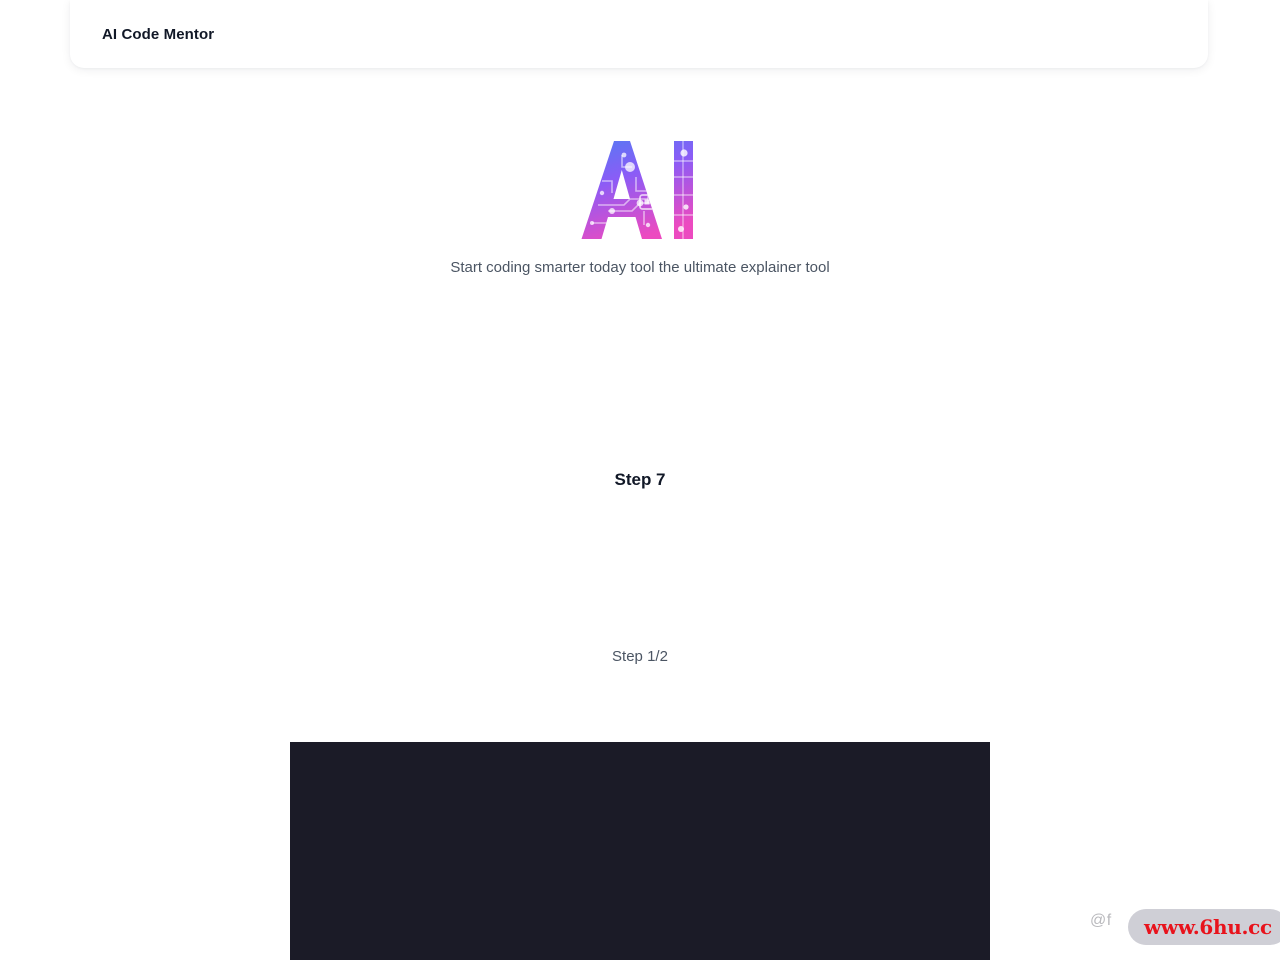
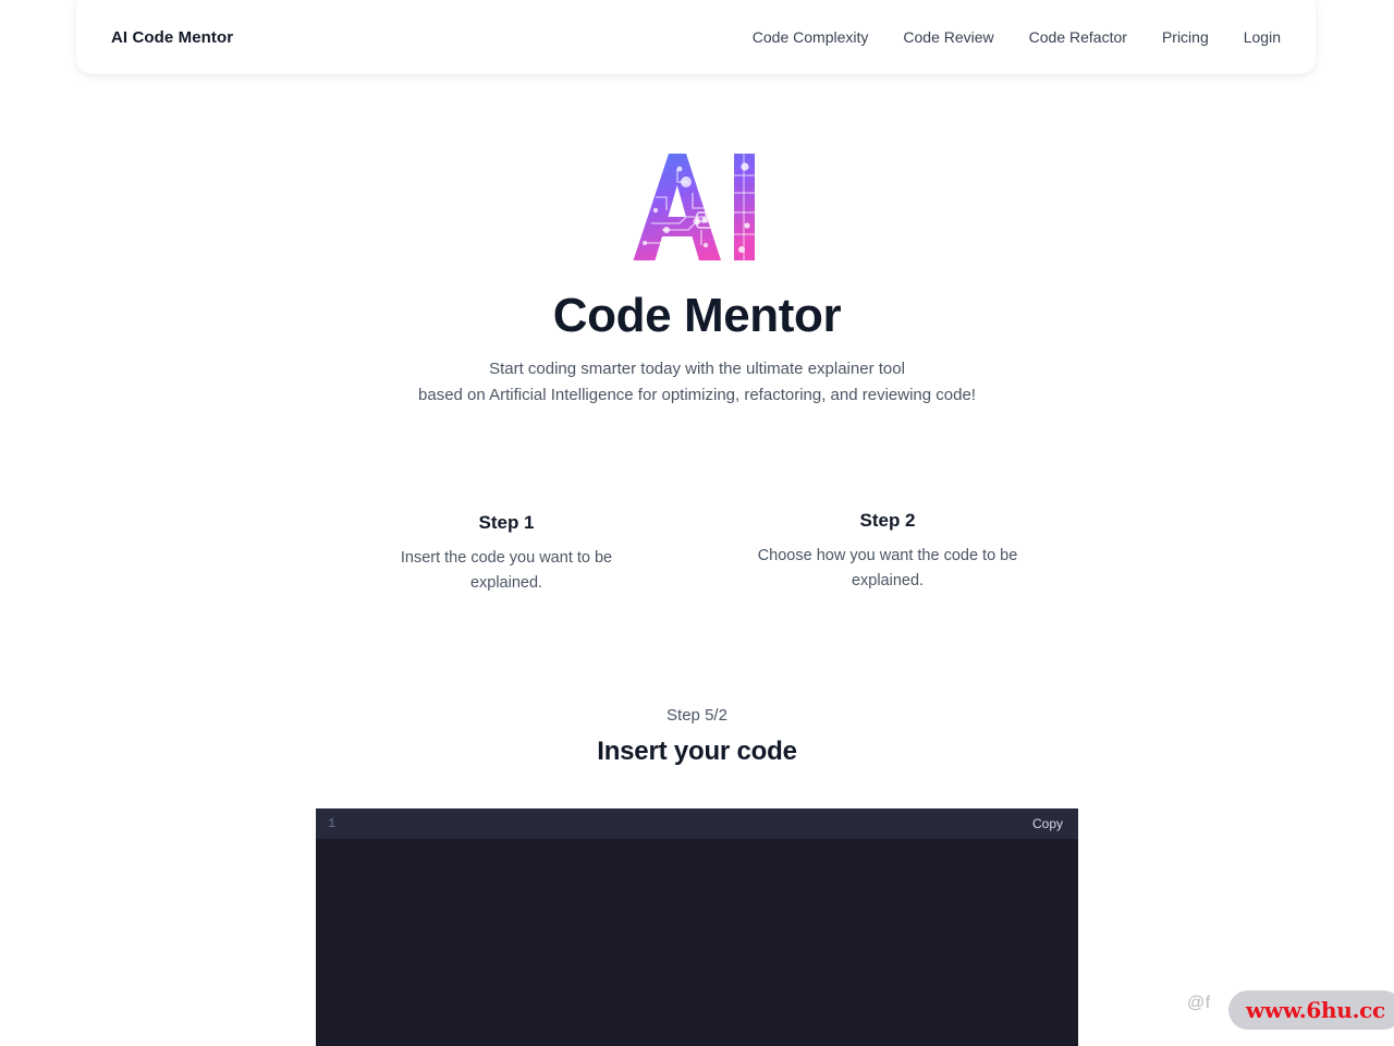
  AI Code Mentor
+ Code Complexity
+ Code Review
+ Code Refactor
+ Pricing
+ Login
+ Code Mentor
- Start coding smarter today tool the ultimate explainer tool
+ Start coding smarter today with the ultimate explainer tool
+ based on Artificial Intelligence for optimizing, refactoring, and reviewing code!
- Step 7
+ Step 1
+ Insert the code you want to be explained.
+ Step 2
+ Choose how you want the code to be explained.
- Step 1/2
+ Step 5/2
+ Insert your code
+ 1
+ Copy
  @f
  www.6hu.cc
